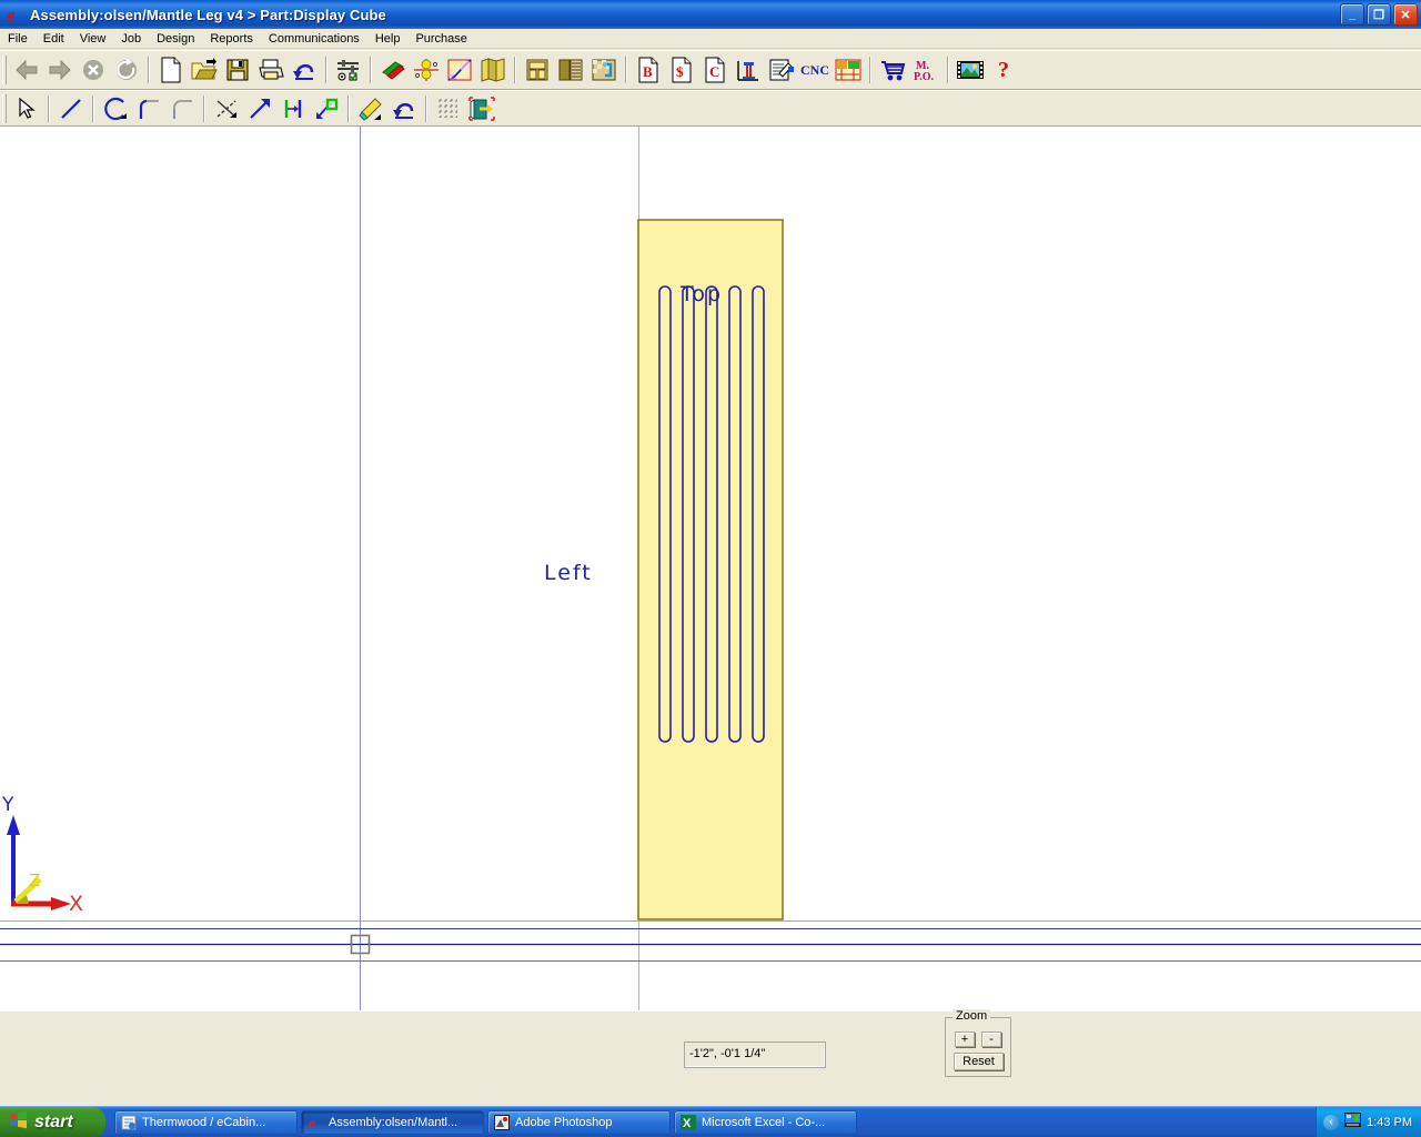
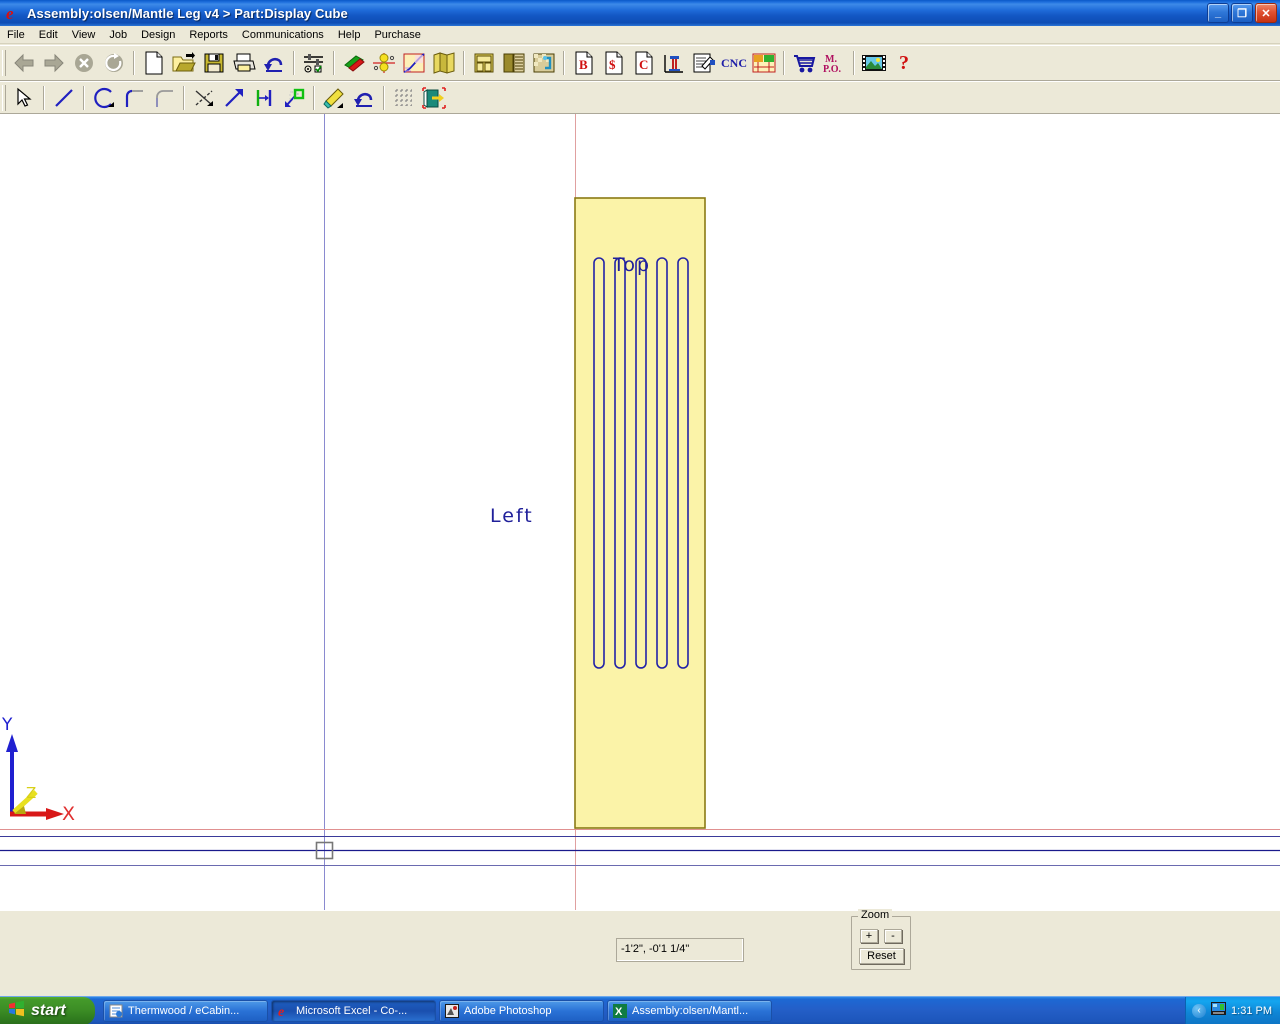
  e
  Assembly:olsen/Mantle Leg v4 > Part:Display Cube
  _
  ❐
  ✕
  File
  Edit
  View
  Job
  Design
  Reports
  Communications
  Help
  Purchase
  B
  $
  C
  CNC
  M.
  P.O.
  ?
  Y
  X
  Z
  Top
  Left
  -1'2", -0'1 1/4"
  Zoom
  +
  -
  Reset
  start
  Thermwood / eCabin...
  e
- Assembly:olsen/Mantl...
+ Microsoft Excel - Co-...
  Adobe Photoshop
  X
- Microsoft Excel - Co-...
+ Assembly:olsen/Mantl...
  ‹
- 1:43 PM
+ 1:31 PM
